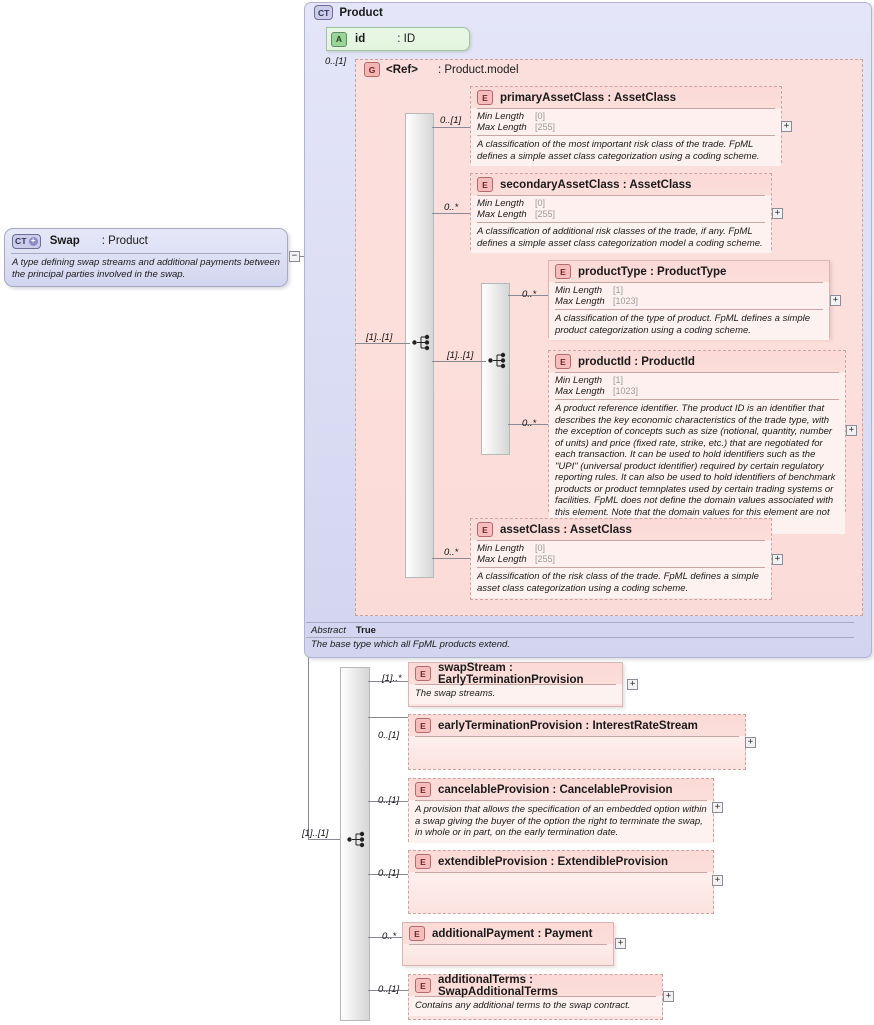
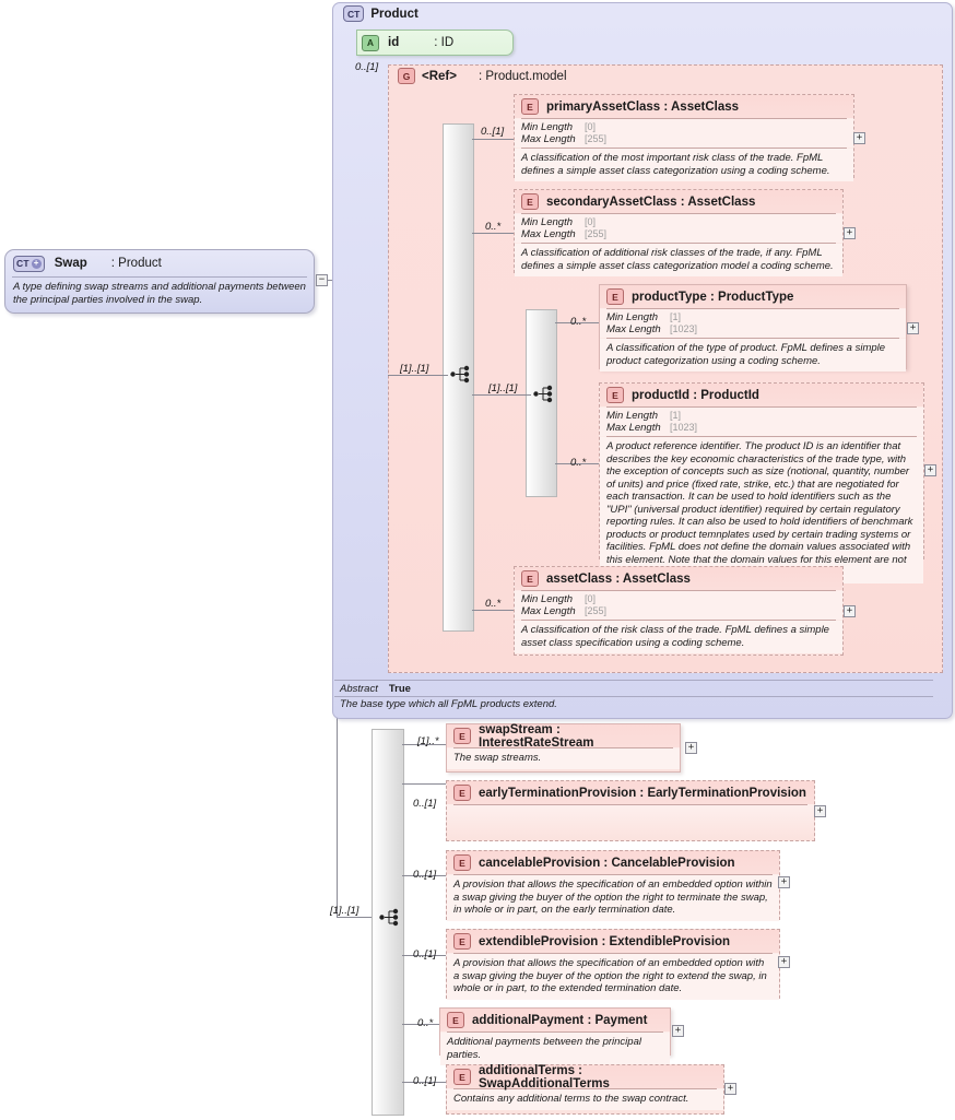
  CT
  +
  Swap
  : Product
  A type defining swap streams and additional payments between the principal parties involved in the swap.
  −
  CT
  Product
  A
  id
  : ID
  G
  <Ref>
  : Product.model
  0..[1]
  [1]..[1]
  [1]..[1]
  E
  primaryAssetClass : AssetClass
  Min Length
  [0]
  Max Length
  [255]
  A classification of the most important risk class of the trade. FpML defines a simple asset class categorization using a coding scheme.
  0..[1]
  +
  E
  secondaryAssetClass : AssetClass
  Min Length
  [0]
  Max Length
  [255]
  A classification of additional risk classes of the trade, if any. FpML defines a simple asset class categorization model a coding scheme.
  0..*
  +
  E
  productType : ProductType
  Min Length
  [1]
  Max Length
  [1023]
  A classification of the type of product. FpML defines a simple product categorization using a coding scheme.
  0..*
  +
  E
  productId : ProductId
  Min Length
  [1]
  Max Length
  [1023]
  A product reference identifier. The product ID is an identifier that describes the key economic characteristics of the trade type, with the exception of concepts such as size (notional, quantity, number of units) and price (fixed rate, strike, etc.) that are negotiated for each transaction. It can be used to hold identifiers such as the "UPI" (universal product identifier) required by certain regulatory reporting rules. It can also be used to hold identifiers of benchmark products or product temnplates used by certain trading systems or facilities. FpML does not define the domain values associated with this element. Note that the domain values for this element are not
  0..*
  +
  E
  assetClass : AssetClass
  Min Length
  [0]
  Max Length
  [255]
- A classification of the risk class of the trade. FpML defines a simple asset class categorization using a coding scheme.
+ A classification of the risk class of the trade. FpML defines a simple asset class specification using a coding scheme.
  0..*
  +
  Abstract
  True
  The base type which all FpML products extend.
  [1]..[1]
  E
- swapStream : EarlyTerminationProvision
+ swapStream : InterestRateStream
  The swap streams.
  [1]..*
  +
  E
- earlyTerminationProvision : InterestRateStream
+ earlyTerminationProvision : EarlyTerminationProvision
  0..[1]
  +
  E
  cancelableProvision : CancelableProvision
  A provision that allows the specification of an embedded option within a swap giving the buyer of the option the right to terminate the swap, in whole or in part, on the early termination date.
  0..[1]
  +
  E
  extendibleProvision : ExtendibleProvision
+ A provision that allows the specification of an embedded option with a swap giving the buyer of the option the right to extend the swap, in whole or in part, to the extended termination date.
  0..[1]
  +
  E
  additionalPayment : Payment
+ Additional payments between the principal parties.
  0..*
  +
  E
  additionalTerms : SwapAdditionalTerms
  Contains any additional terms to the swap contract.
  0..[1]
  +
